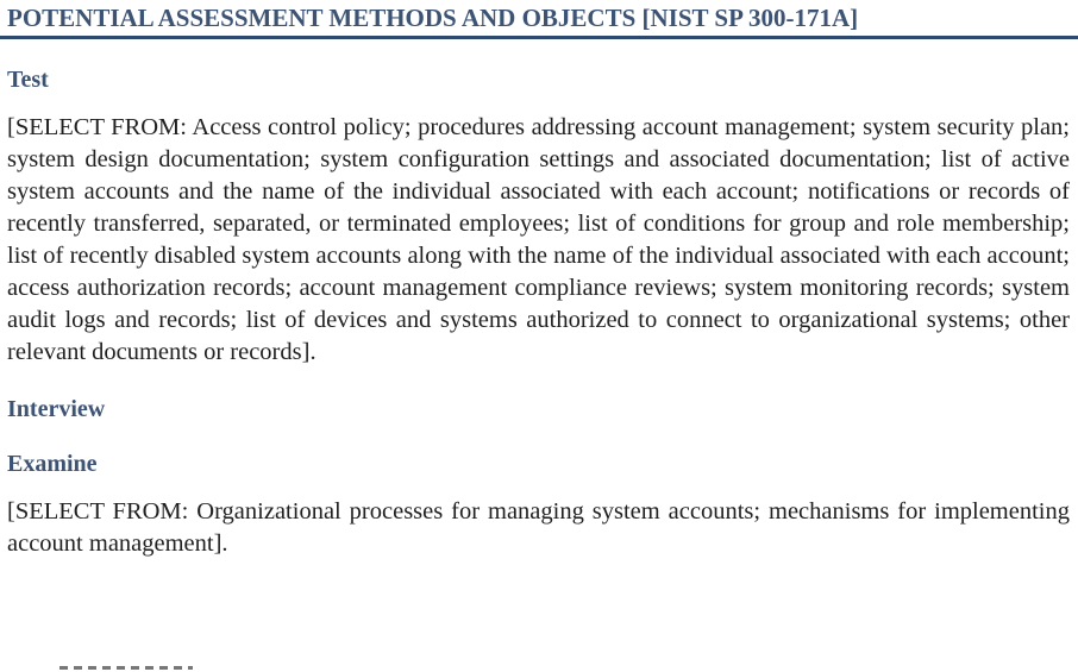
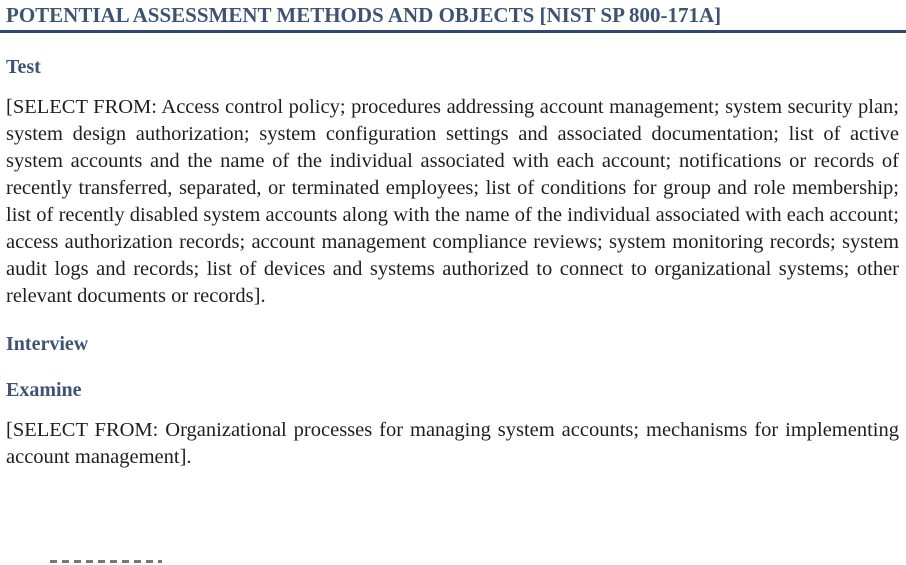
- POTENTIAL ASSESSMENT METHODS AND OBJECTS [NIST SP 300-171A]
+ POTENTIAL ASSESSMENT METHODS AND OBJECTS [NIST SP 800-171A]
  Test
- [SELECT FROM: Access control policy; procedures addressing account management; system security plan; system design documentation; system configuration settings and associated documentation; list of active system accounts and the name of the individual associated with each account; notifications or records of recently transferred, separated, or terminated employees; list of conditions for group and role membership; list of recently disabled system accounts along with the name of the individual associated with each account; access authorization records; account management compliance reviews; system monitoring records; system audit logs and records; list of devices and systems authorized to connect to organizational systems; other relevant documents or records].
+ [SELECT FROM: Access control policy; procedures addressing account management; system security plan; system design authorization; system configuration settings and associated documentation; list of active system accounts and the name of the individual associated with each account; notifications or records of recently transferred, separated, or terminated employees; list of conditions for group and role membership; list of recently disabled system accounts along with the name of the individual associated with each account; access authorization records; account management compliance reviews; system monitoring records; system audit logs and records; list of devices and systems authorized to connect to organizational systems; other relevant documents or records].
  Interview
  Examine
  [SELECT FROM: Organizational processes for managing system accounts; mechanisms for implementing account management].
